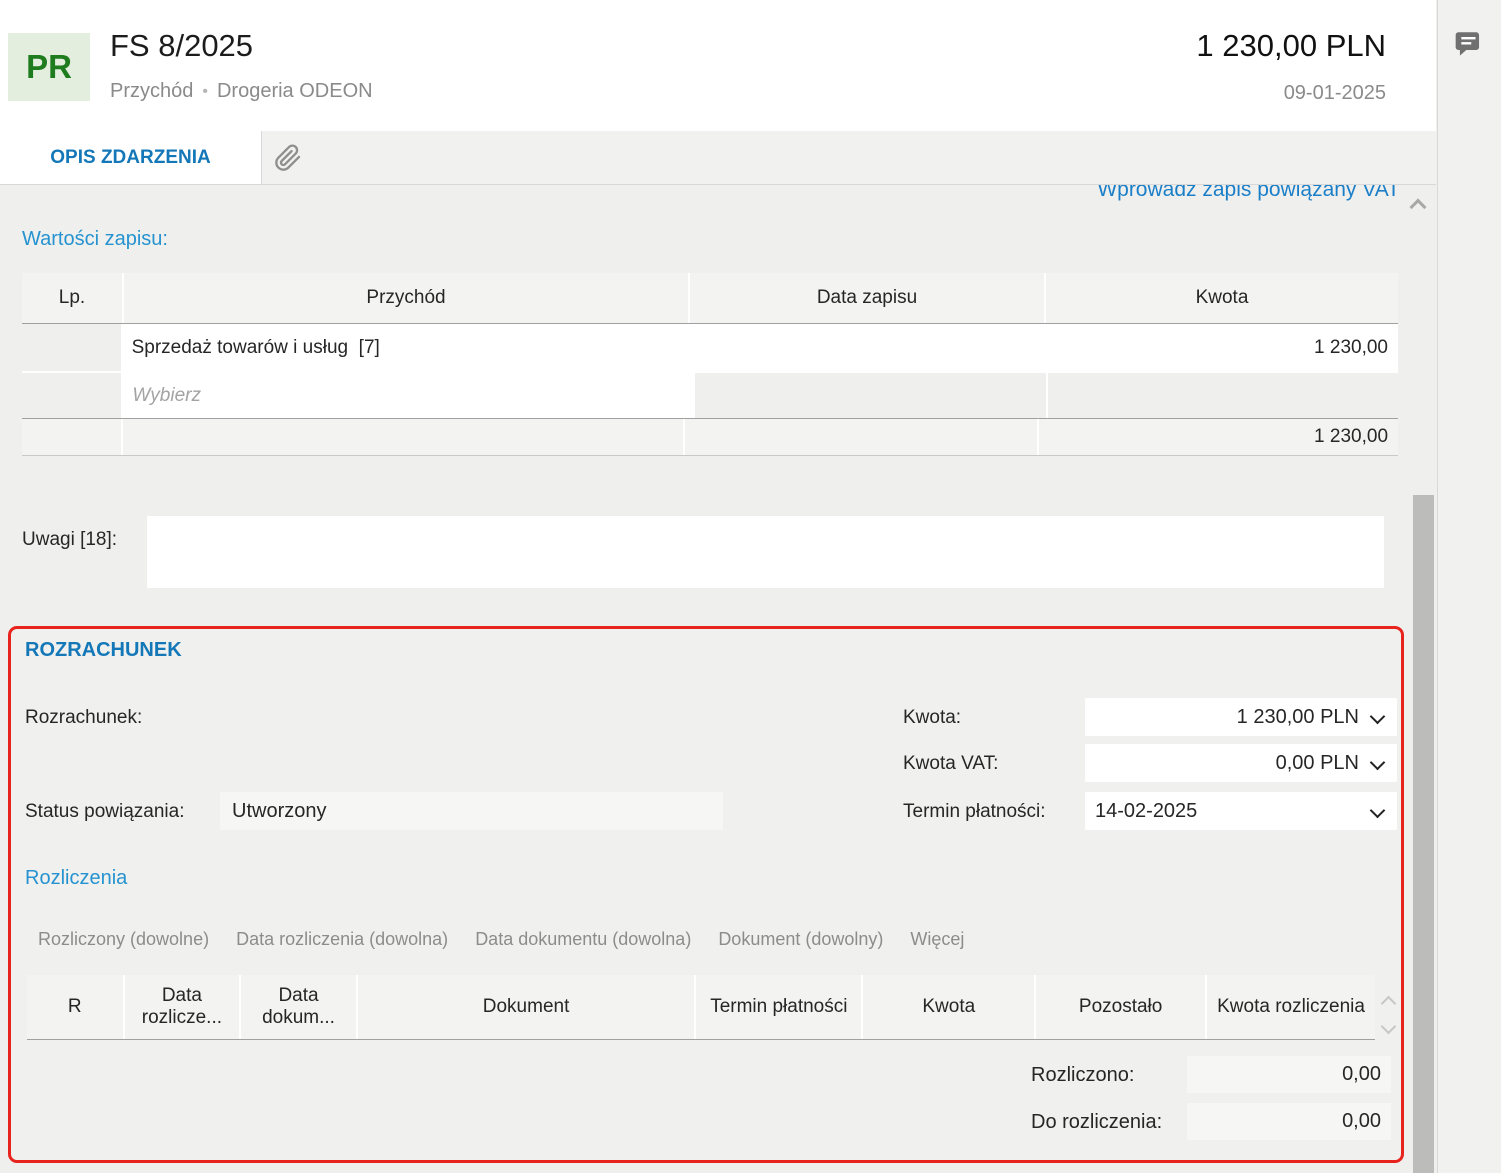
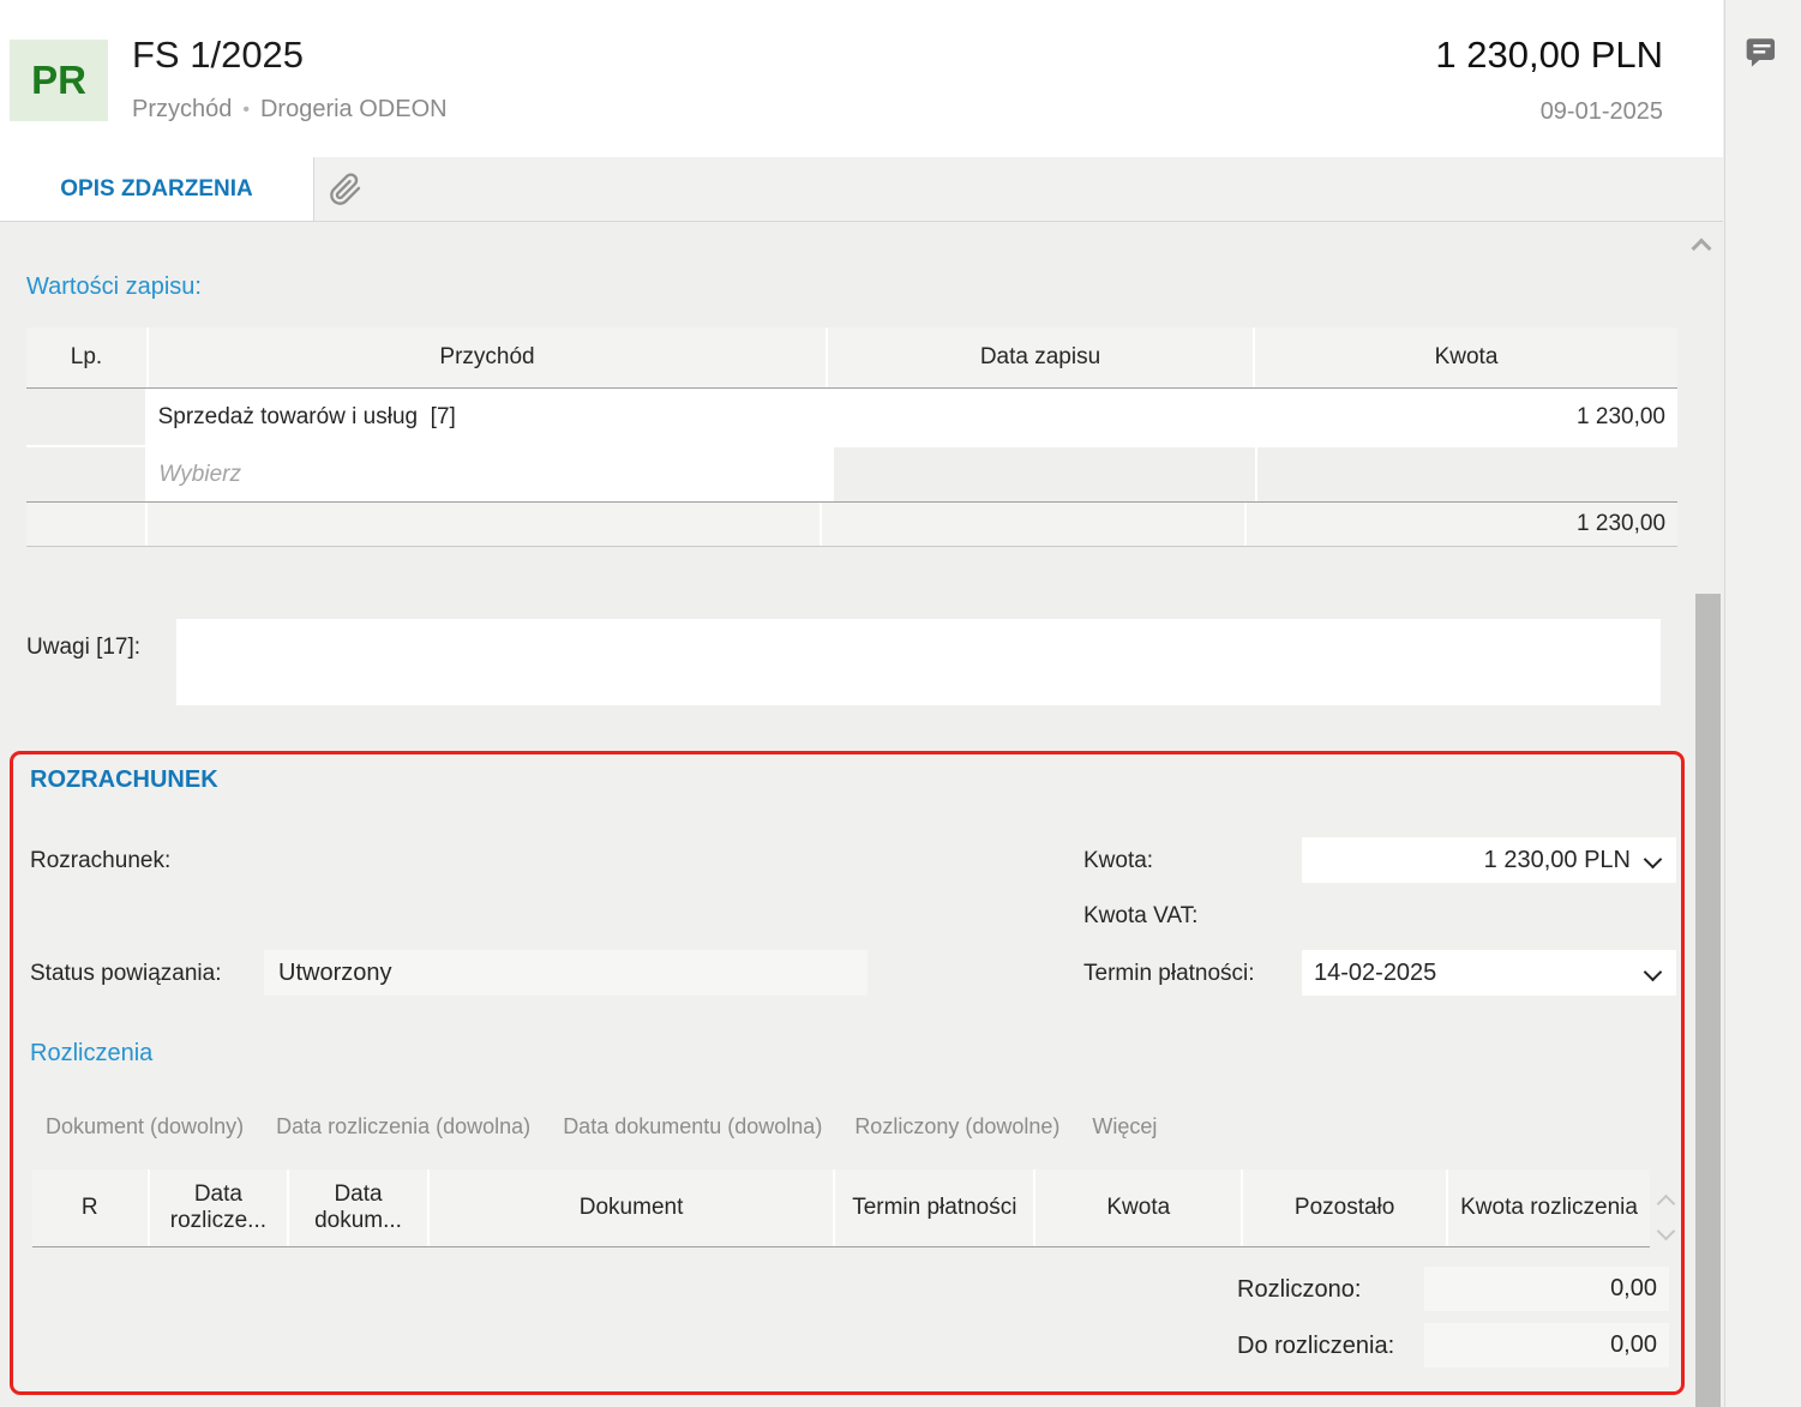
  PR
- FS 8/2025
+ FS 1/2025
  Przychód
  •
  Drogeria ODEON
  1 230,00 PLN
  09-01-2025
  OPIS ZDARZENIA
- Wprowadź zapis powiązany VAT
  Wartości zapisu:
  Lp.
  Przychód
  Data zapisu
  Kwota
  Sprzedaż towarów i usług [7]
  1 230,00
  Wybierz
  1 230,00
- Uwagi [18]:
+ Uwagi [17]:
  ROZRACHUNEK
  Rozrachunek:
  Kwota:
  1 230,00 PLN
  Kwota VAT:
- 0,00 PLN
  Status powiązania:
  Utworzony
  Termin płatności:
  14-02-2025
  Rozliczenia
- Rozliczony (dowolne)
+ Dokument (dowolny)
  Data rozliczenia (dowolna)
  Data dokumentu (dowolna)
- Dokument (dowolny)
+ Rozliczony (dowolne)
  Więcej
  R
  Data rozlicze...
  Data dokum...
  Dokument
  Termin płatności
  Kwota
  Pozostało
  Kwota rozliczenia
  Rozliczono:
  0,00
  Do rozliczenia:
  0,00
